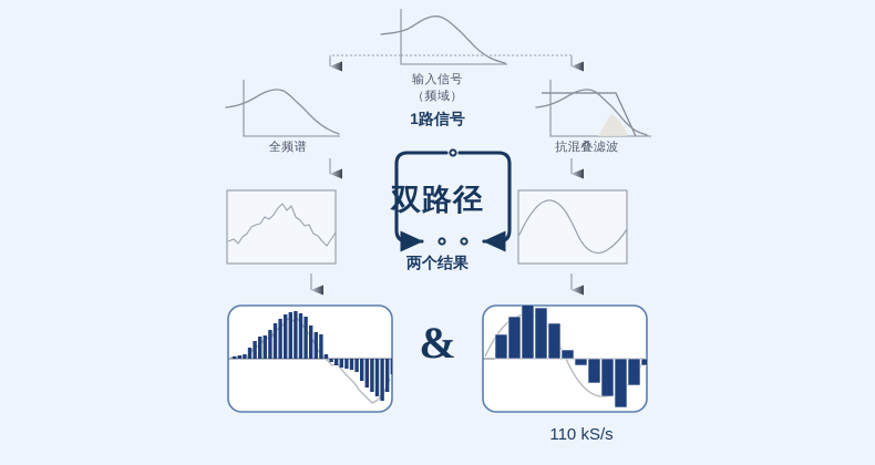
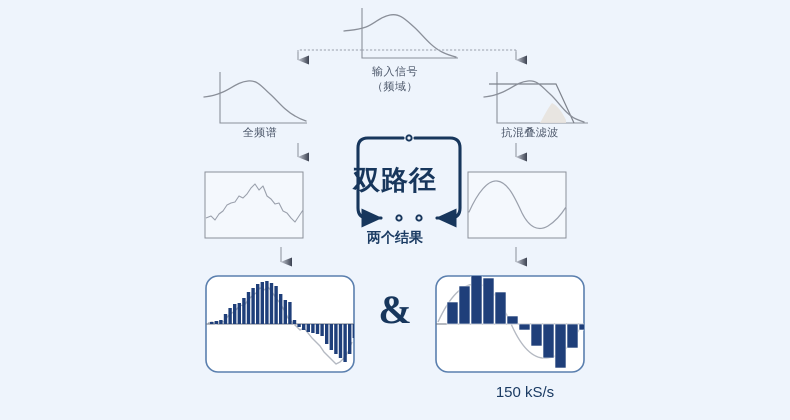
  全频谱
  抗混叠滤波
  输入信号
  （频域）
- 1路信号
  双路径
  两个结果
  &
- 110 kS/s
+ 150 kS/s
